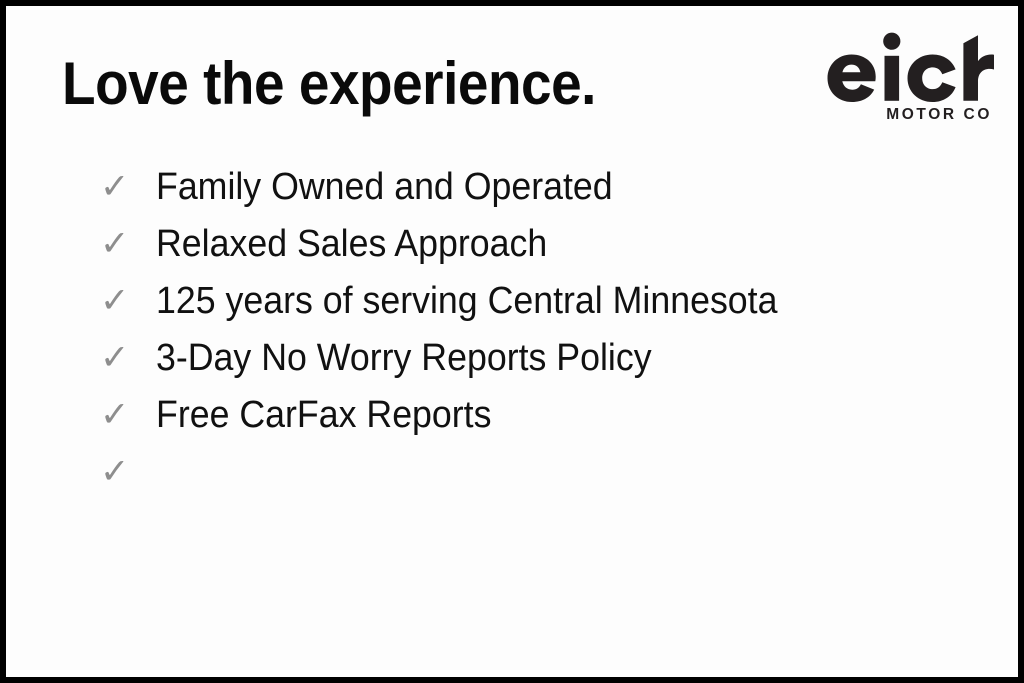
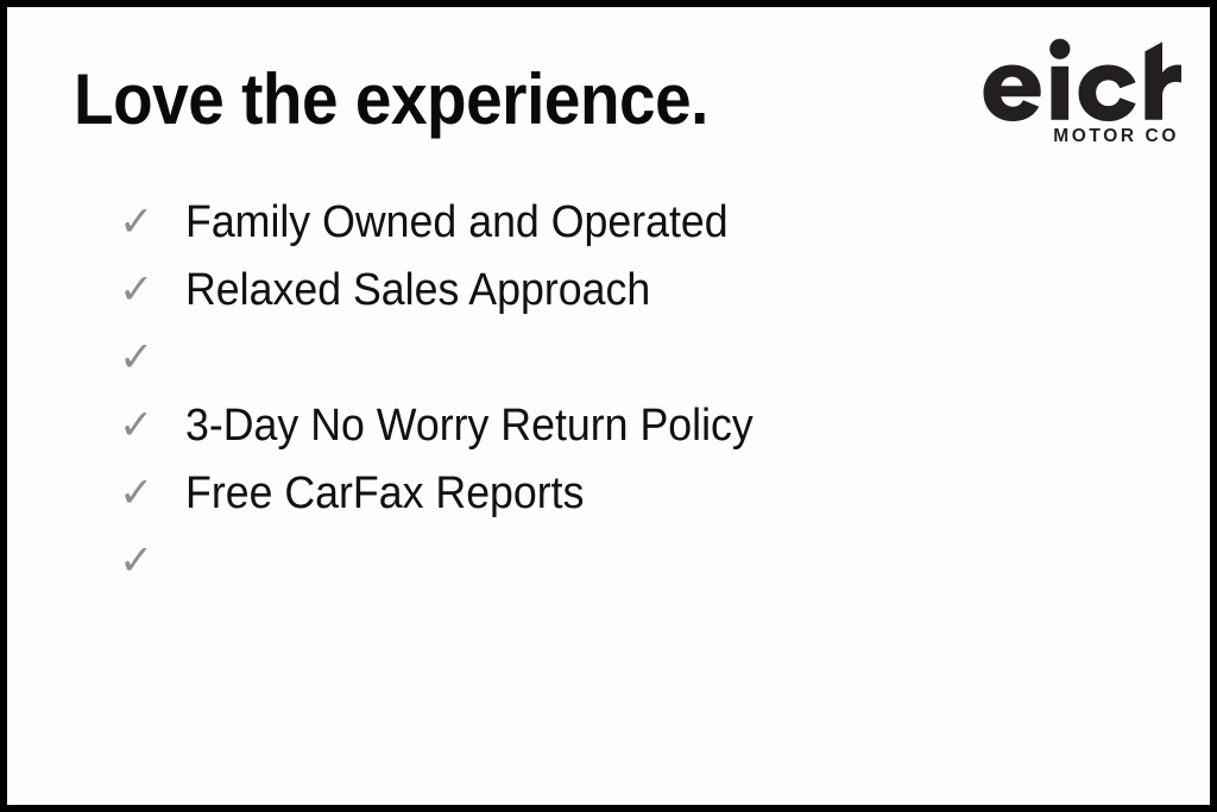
  MOTOR CO
  Love the experience.
  ✓
  Family Owned and Operated
  ✓
  Relaxed Sales Approach
  ✓
- 125 years of serving Central Minnesota
  ✓
- 3-Day No Worry Reports Policy
+ 3-Day No Worry Return Policy
  ✓
  Free CarFax Reports
  ✓
